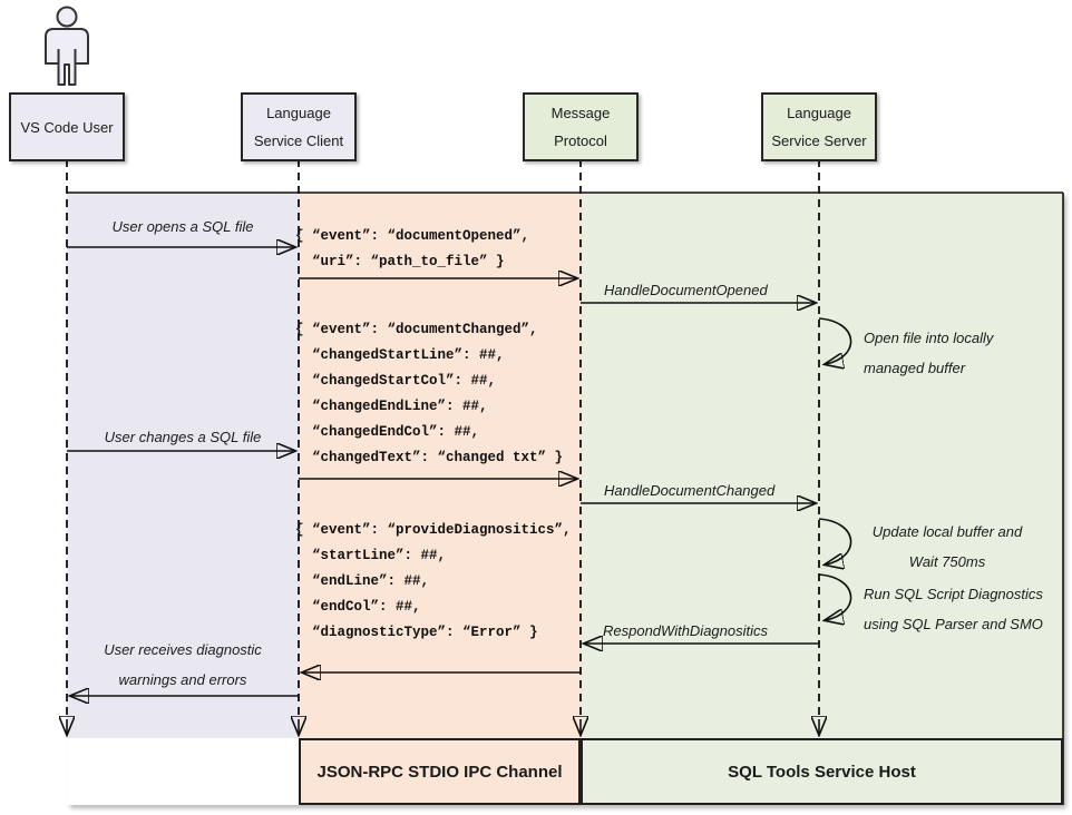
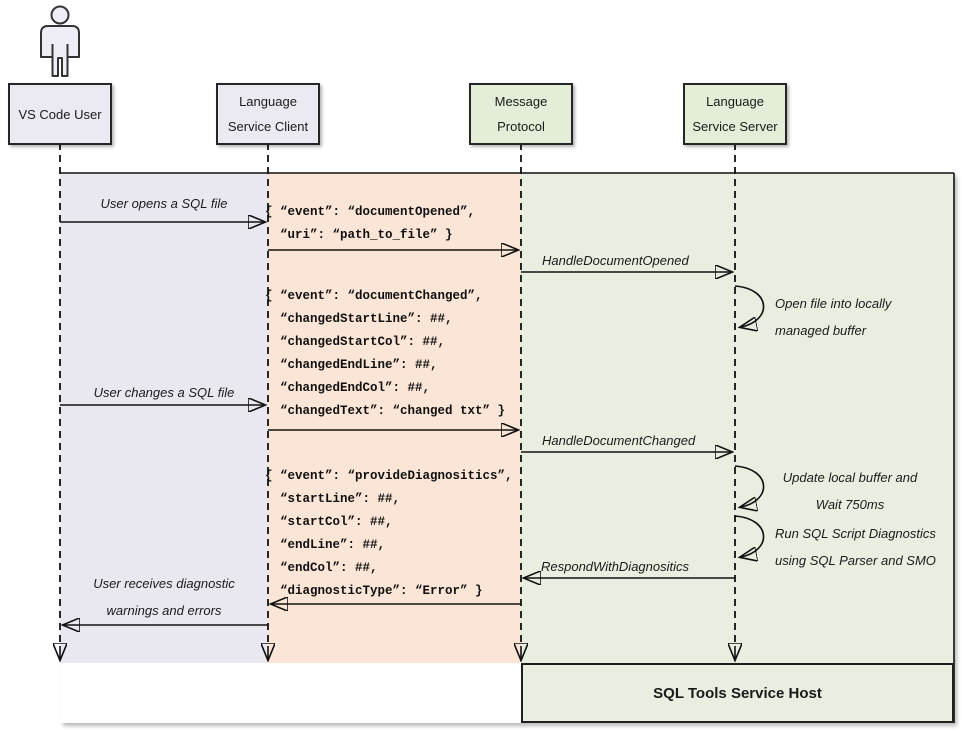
  VS Code User
  Language
  Service Client
  Message
  Protocol
  Language
  Service Server
  User opens a SQL file
  HandleDocumentOpened
  Open file into locally
  managed buffer
  User changes a SQL file
  HandleDocumentChanged
  Update local buffer and
  Wait 750ms
  Run SQL Script Diagnostics
  using SQL Parser and SMO
  RespondWithDiagnositics
  User receives diagnostic
  warnings and errors
  { “event”: “documentOpened”,
  “uri”: “path_to_file” }
  { “event”: “documentChanged”,
  “changedStartLine”: ##,
  “changedStartCol”: ##,
  “changedEndLine”: ##,
  “changedEndCol”: ##,
  “changedText”: “changed txt” }
  { “event”: “provideDiagnositics”,
  “startLine”: ##,
+ “startCol”: ##,
  “endLine”: ##,
  “endCol”: ##,
  “diagnosticType”: “Error” }
- JSON-RPC STDIO IPC Channel
  SQL Tools Service Host
